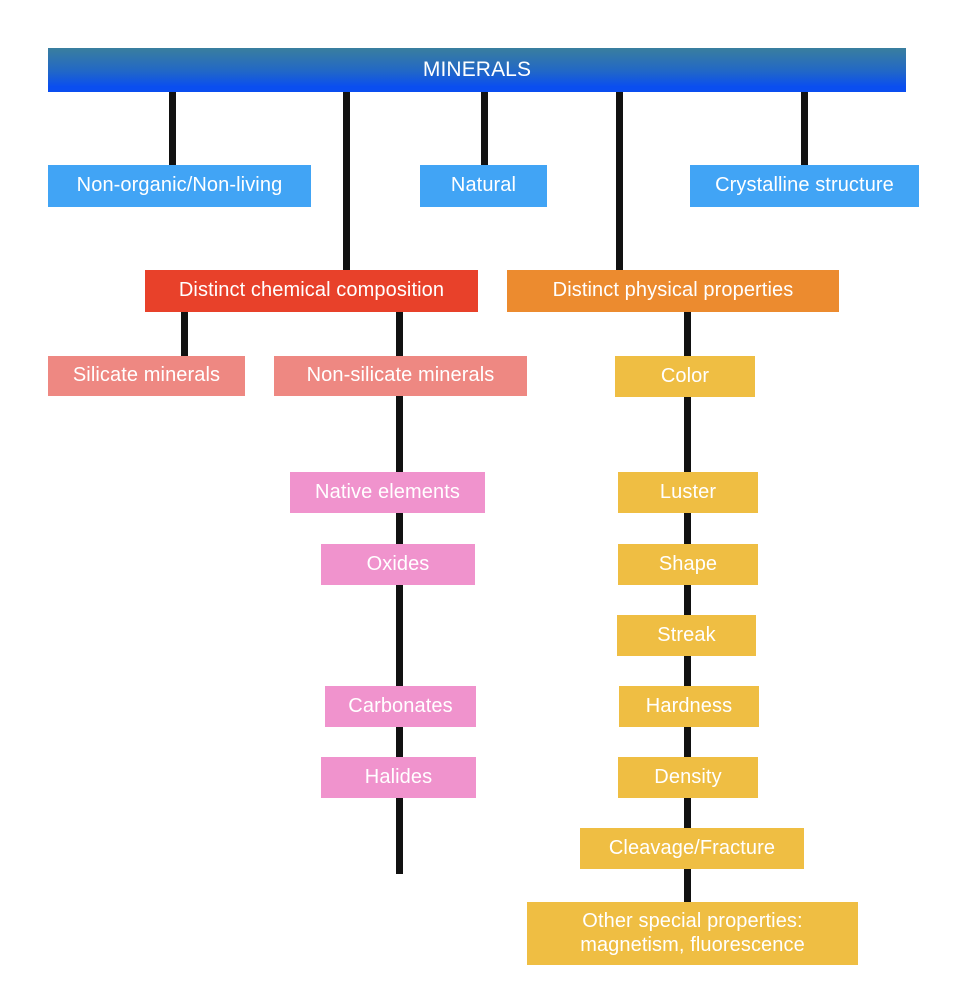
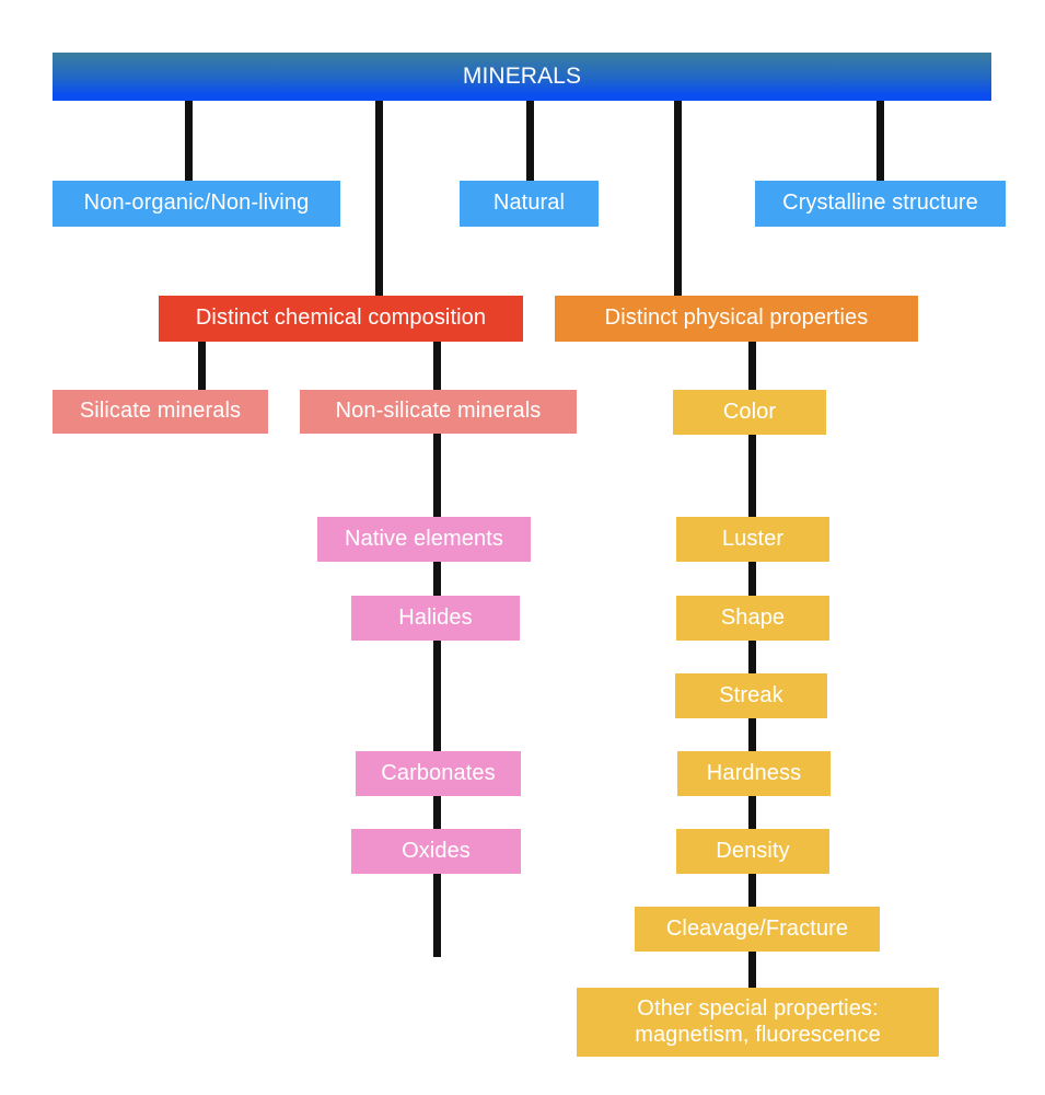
  MINERALS
  Non-organic/Non-living
  Natural
  Crystalline structure
  Distinct chemical composition
  Distinct physical properties
  Silicate minerals
  Non-silicate minerals
  Native elements
- Oxides
+ Halides
  Carbonates
- Halides
+ Oxides
  Color
  Luster
  Shape
  Streak
  Hardness
  Density
  Cleavage/Fracture
  Other special properties:
  magnetism, fluorescence
